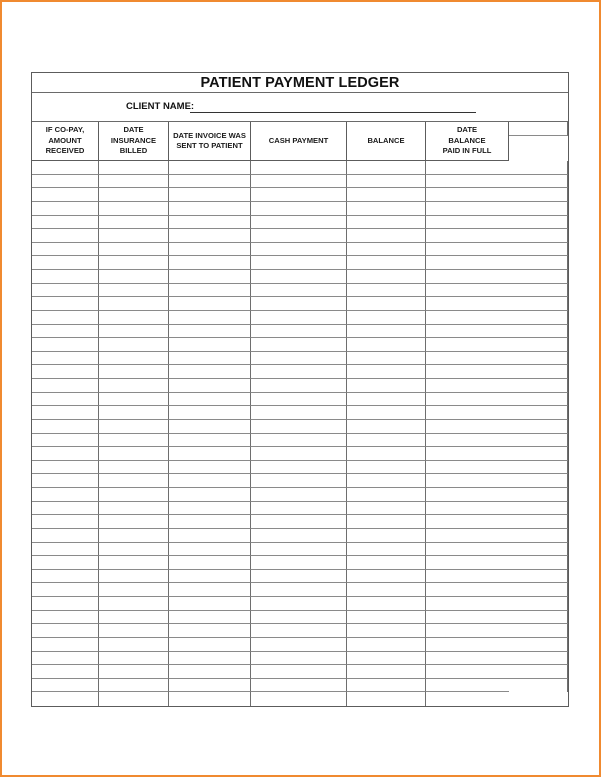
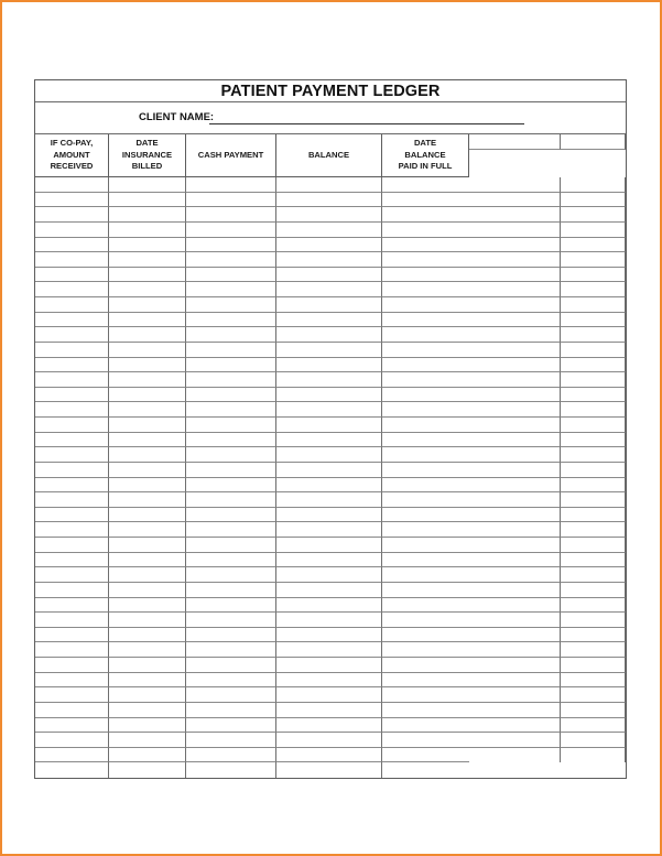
  PATIENT PAYMENT LEDGER
  CLIENT NAME:
  IF CO-PAY,
  AMOUNT
  RECEIVED
  DATE INSURANCE
  BILLED
- DATE INVOICE WAS
- SENT TO PATIENT
  CASH PAYMENT
  BALANCE
  DATE
  BALANCE
  PAID IN FULL
